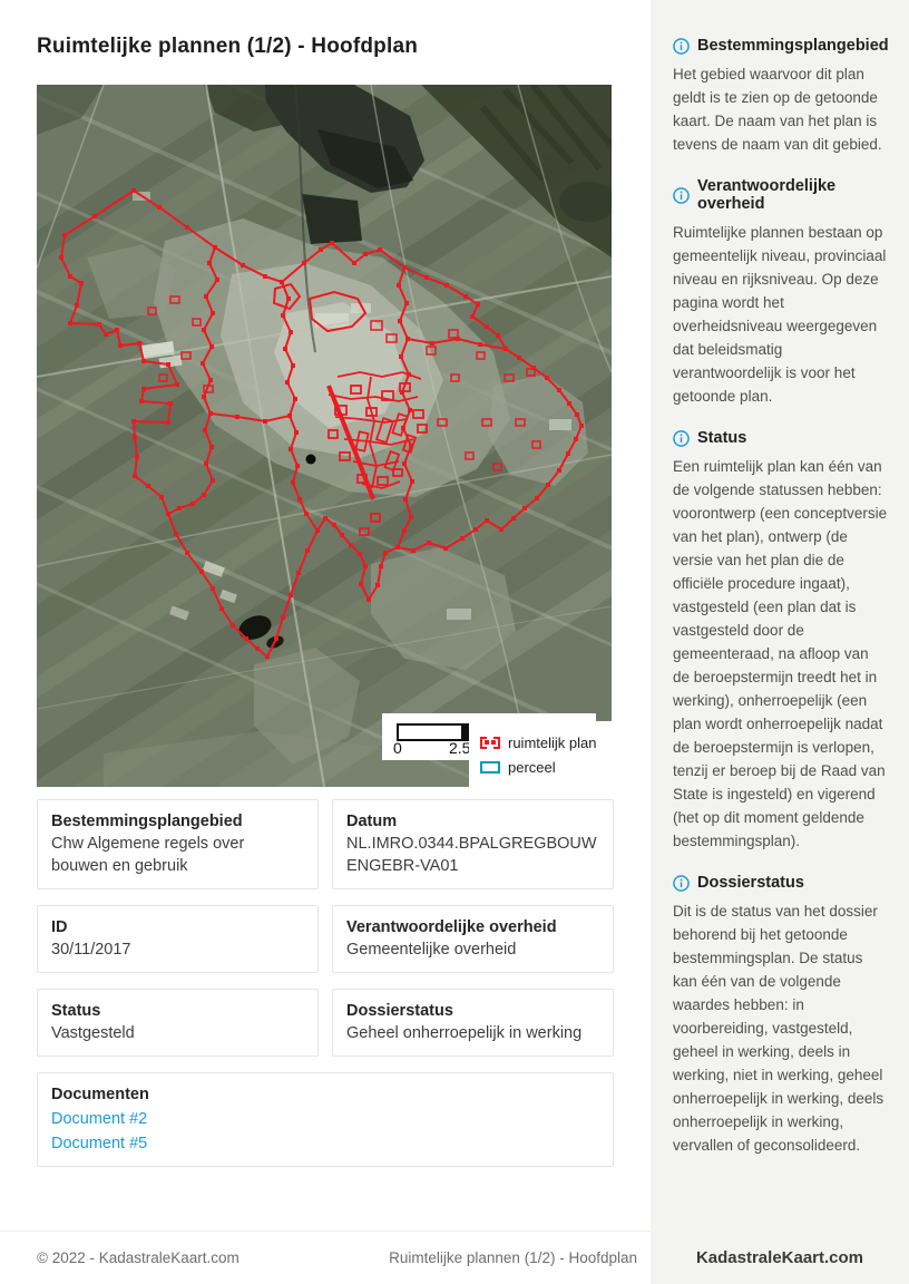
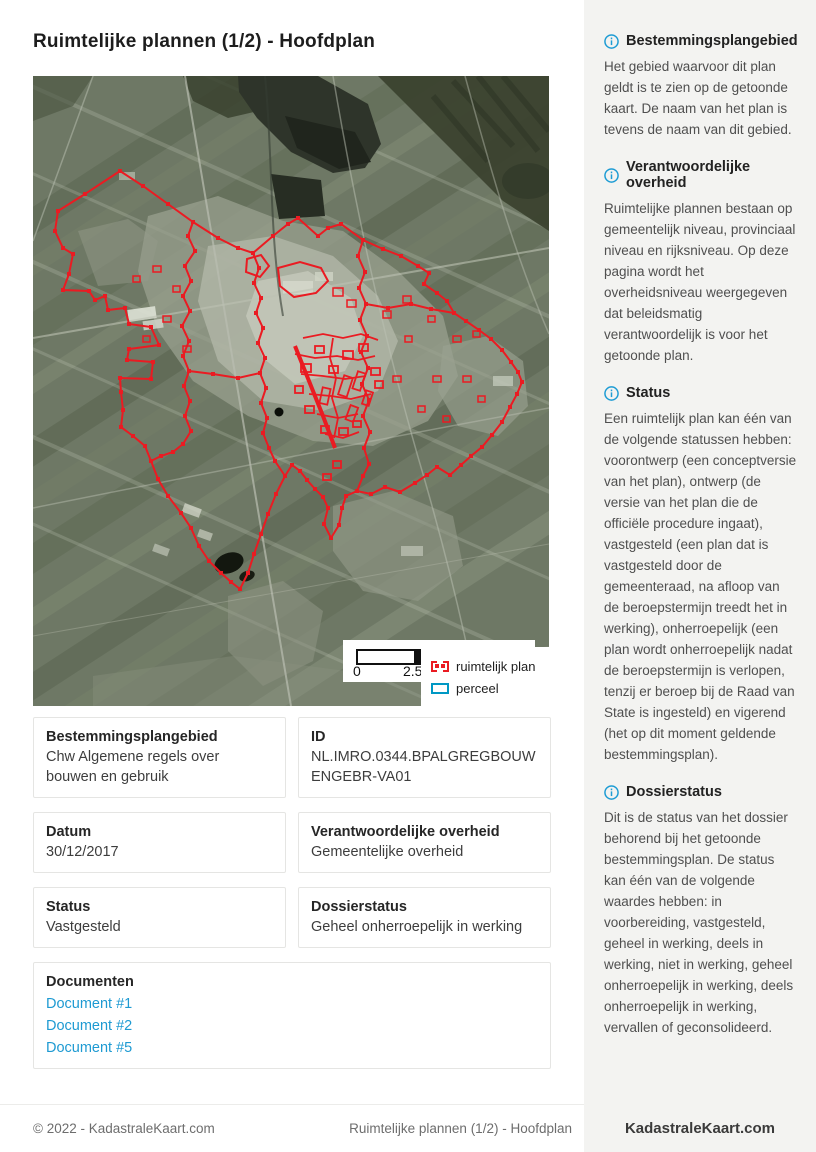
  Ruimtelijke plannen (1/2) - Hoofdplan
  0
  2.5
  ruimtelijk plan
  perceel
  Bestemmingsplangebied
  Chw Algemene regels over bouwen en gebruik
- Datum
+ ID
  NL.IMRO.0344.BPALGREGBOUWENGEBR-VA01
- ID
+ Datum
- 30/11/2017
+ 30/12/2017
  Verantwoordelijke overheid
  Gemeentelijke overheid
  Status
  Vastgesteld
  Dossierstatus
  Geheel onherroepelijk in werking
  Documenten
+ Document #1
  Document #2
  Document #5
  Bestemmingsplangebied
  Het gebied waarvoor dit plan geldt is te zien op de getoonde kaart. De naam van het plan is tevens de naam van dit gebied.
  Verantwoordelijke overheid
  Ruimtelijke plannen bestaan op gemeentelijk niveau, provinciaal niveau en rijksniveau. Op deze pagina wordt het overheidsniveau weergegeven dat beleidsmatig verantwoordelijk is voor het getoonde plan.
  Status
  Een ruimtelijk plan kan één van de volgende statussen hebben: voorontwerp (een conceptversie van het plan), ontwerp (de versie van het plan die de officiële procedure ingaat), vastgesteld (een plan dat is vastgesteld door de gemeenteraad, na afloop van de beroepstermijn treedt het in werking), onherroepelijk (een plan wordt onherroepelijk nadat de beroepstermijn is verlopen, tenzij er beroep bij de Raad van State is ingesteld) en vigerend (het op dit moment geldende bestemmingsplan).
  Dossierstatus
  Dit is de status van het dossier behorend bij het getoonde bestemmingsplan. De status kan één van de volgende waardes hebben: in voorbereiding, vastgesteld, geheel in werking, deels in werking, niet in werking, geheel onherroepelijk in werking, deels onherroepelijk in werking, vervallen of geconsolideerd.
  © 2022 - KadastraleKaart.com
  Ruimtelijke plannen (1/2) - Hoofdplan
  KadastraleKaart.com
